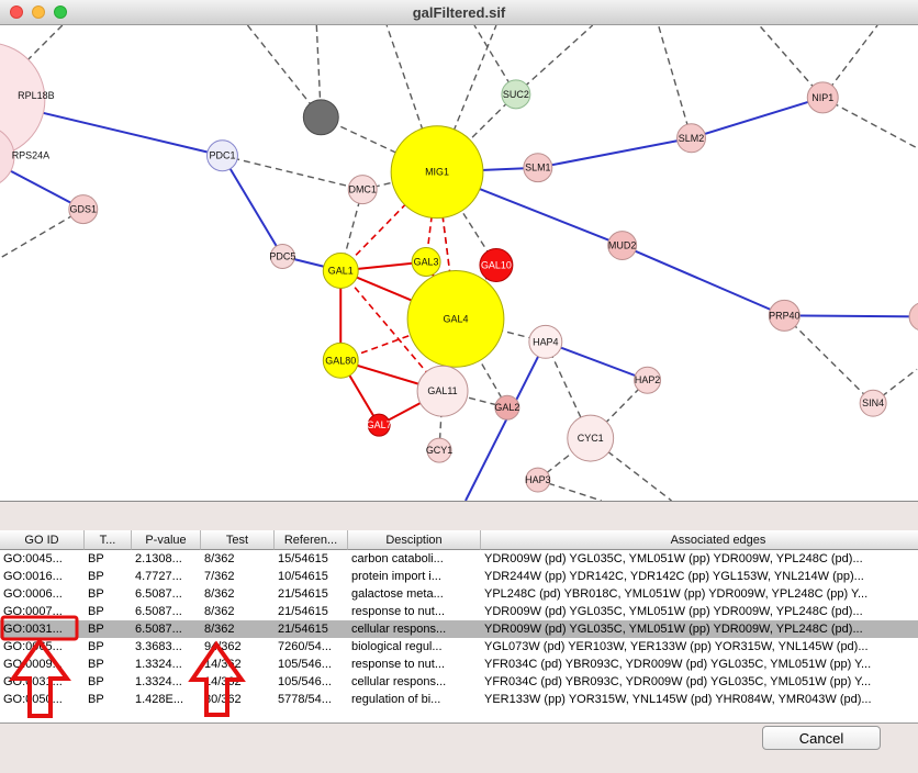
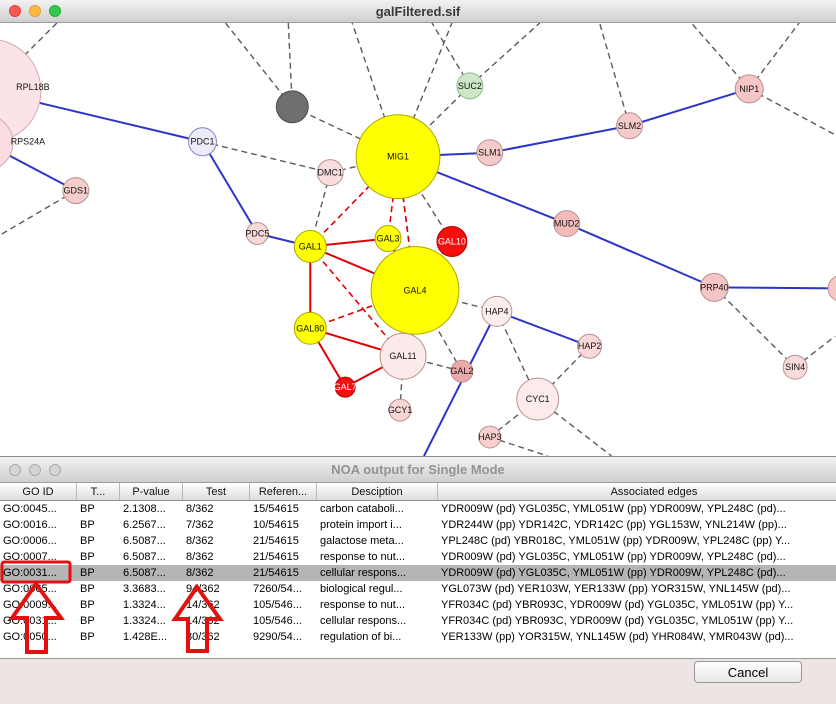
  galFiltered.sif
  RPL18B
  RPS24A
  GDS1
  PDC1
  DMC1
  MIG1
  SUC2
  SLM1
  SLM2
  NIP1
  PDC5
  GAL1
  GAL3
  GAL10
  MUD2
  GAL4
  HAP4
  HAP2
  PRP40
  SIN4
  GAL80
  GAL11
  GAL2
  GAL7
  GCY1
  CYC1
  HAP3
+ NOA output for Single Mode
  GO ID	T...	P-value	Test	Referen...	Desciption	Associated edges
  GO:0045...	BP	2.1308...	8/362	15/54615	carbon cataboli...	YDR009W (pd) YGL035C, YML051W (pp) YDR009W, YPL248C (pd)...
- GO:0016...	BP	4.7727...	7/362	10/54615	protein import i...	YDR244W (pp) YDR142C, YDR142C (pp) YGL153W, YNL214W (pp)...
+ GO:0016...	BP	6.2567...	7/362	10/54615	protein import i...	YDR244W (pp) YDR142C, YDR142C (pp) YGL153W, YNL214W (pp)...
  GO:0006...	BP	6.5087...	8/362	21/54615	galactose meta...	YPL248C (pd) YBR018C, YML051W (pp) YDR009W, YPL248C (pp) Y...
  GO:0007...	BP	6.5087...	8/362	21/54615	response to nut...	YDR009W (pd) YGL035C, YML051W (pp) YDR009W, YPL248C (pd)...
  GO:0031...	BP	6.5087...	8/362	21/54615	cellular respons...	YDR009W (pd) YGL035C, YML051W (pp) YDR009W, YPL248C (pd)...
  GO:05...	BP	3.3683...	9362	7260/54...	biological regul...	YGL073W (pd) YER103W, YER133W (pp) YOR315W, YNL145W (pd)...
  GO0009.	BP	1.3324...	14/32	105/546...	response to nut...	YFR034C (pd) YBR093C, YDR009W (pd) YGL035C, YML051W (pp) Y...
  GO:03...	BP	1.3324...	4/3	105/546...	cellular respons...	YFR034C (pd) YBR093C, YDR009W (pd) YGL035C, YML051W (pp) Y...
- GO:05...	BP	1.428E...	0/362	5778/54...	regulation of bi...	YER133W (pp) YOR315W, YNL145W (pd) YHR084W, YMR043W (pd)...
+ GO:05...	BP	1.428E...	0/362	9290/54...	regulation of bi...	YER133W (pp) YOR315W, YNL145W (pd) YHR084W, YMR043W (pd)...
  Cancel
